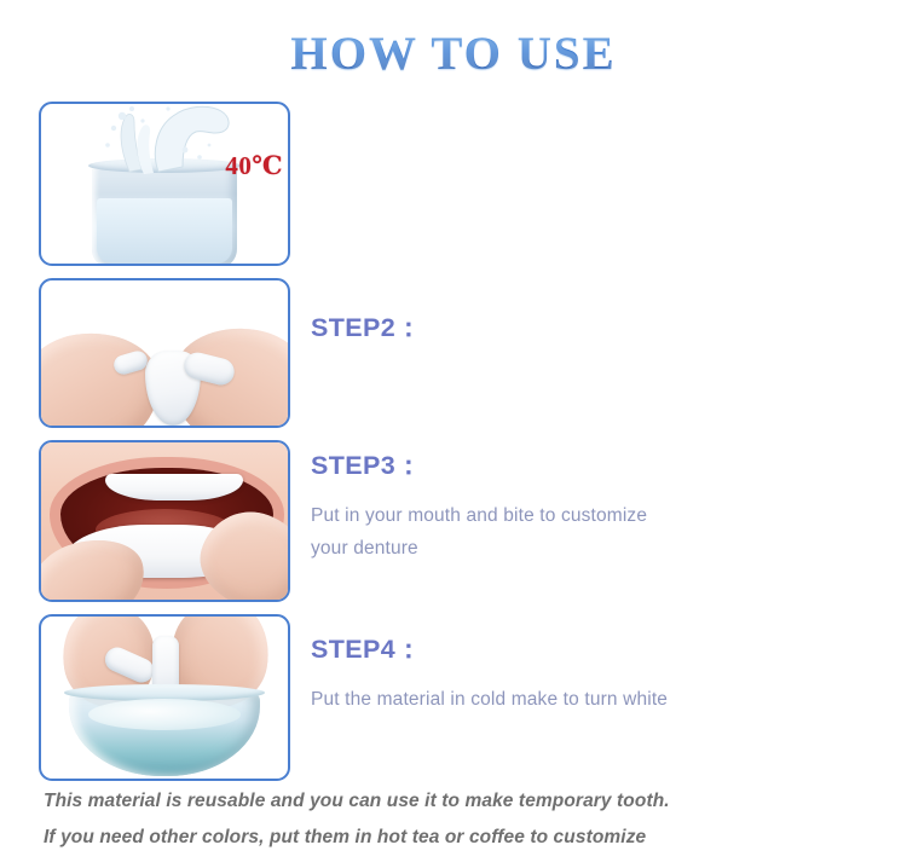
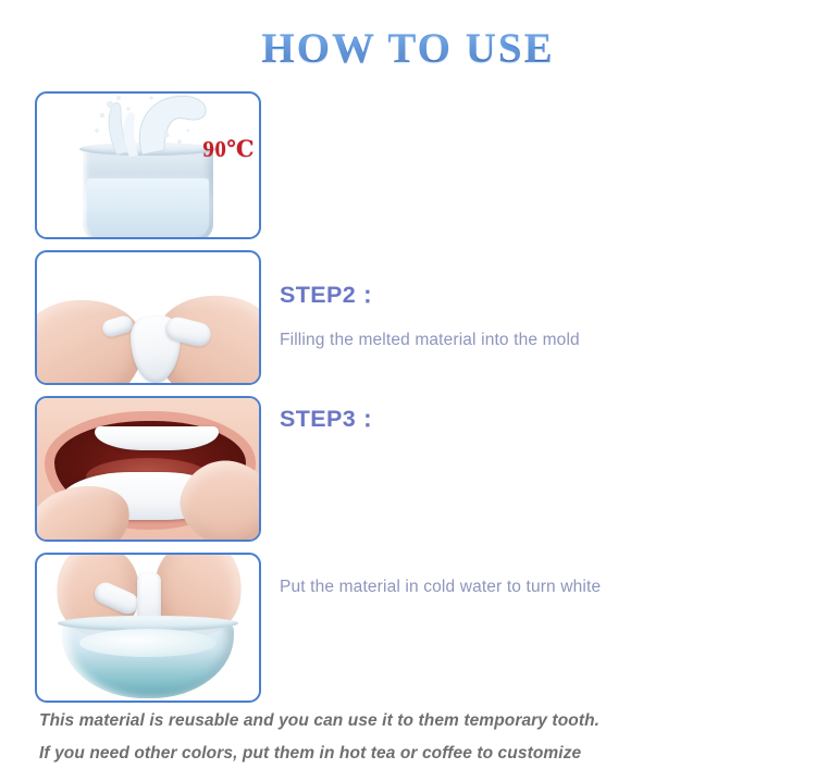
  HOW TO USE
- 40℃
+ 90℃
  STEP2：
+ Filling the melted material into the mold
  STEP3：
- Put in your mouth and bite to customize
- your denture
- STEP4：
- Put the material in cold make to turn white
+ Put the material in cold water to turn white
- This material is reusable and you can use it to make temporary tooth.
+ This material is reusable and you can use it to them temporary tooth.
  If you need other colors, put them in hot tea or coffee to customize
